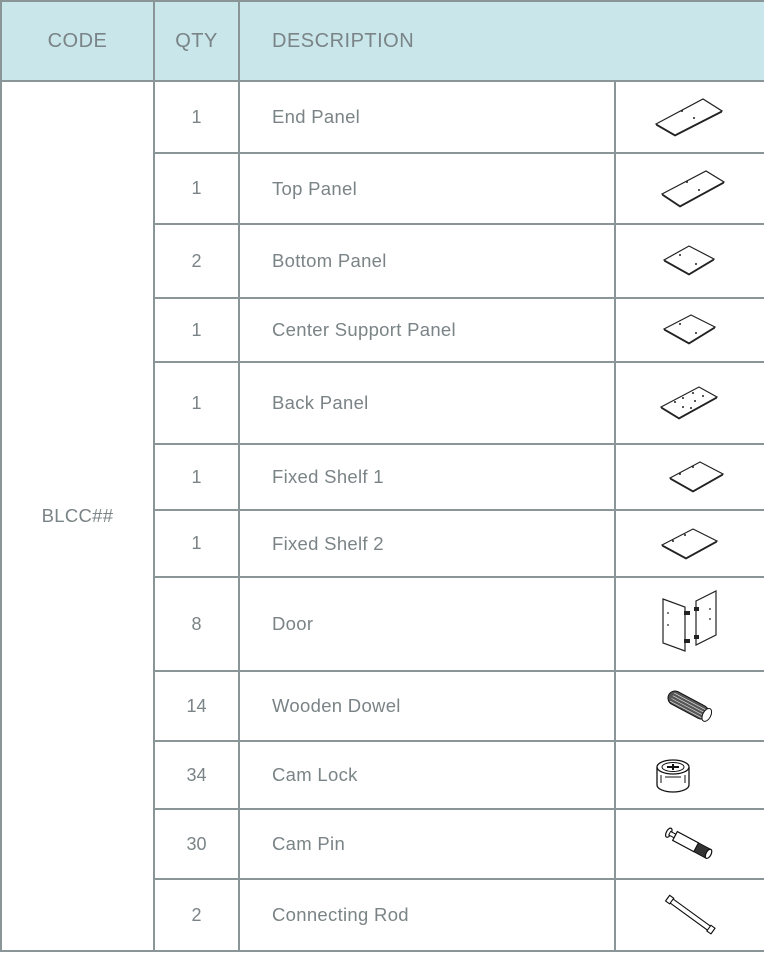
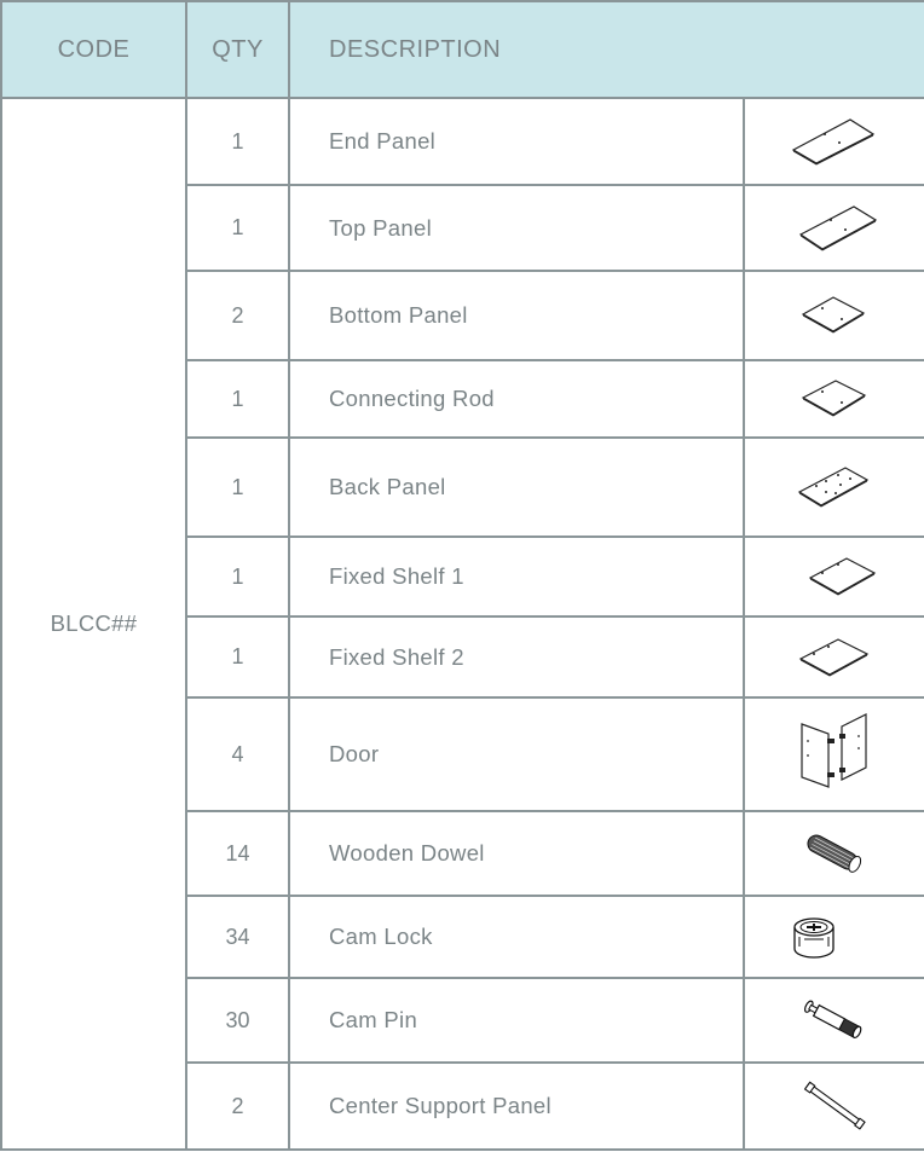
  CODE	QTY	DESCRIPTION
  BLCC##	1	End Panel
  1	Top Panel
  2	Bottom Panel
- 1	Center Support Panel
+ 1	Connecting Rod
  1	Back Panel
  1	Fixed Shelf 1
  1	Fixed Shelf 2
- 8	Door
+ 4	Door
  14	Wooden Dowel
  34	Cam Lock
  30	Cam Pin
- 2	Connecting Rod
+ 2	Center Support Panel
